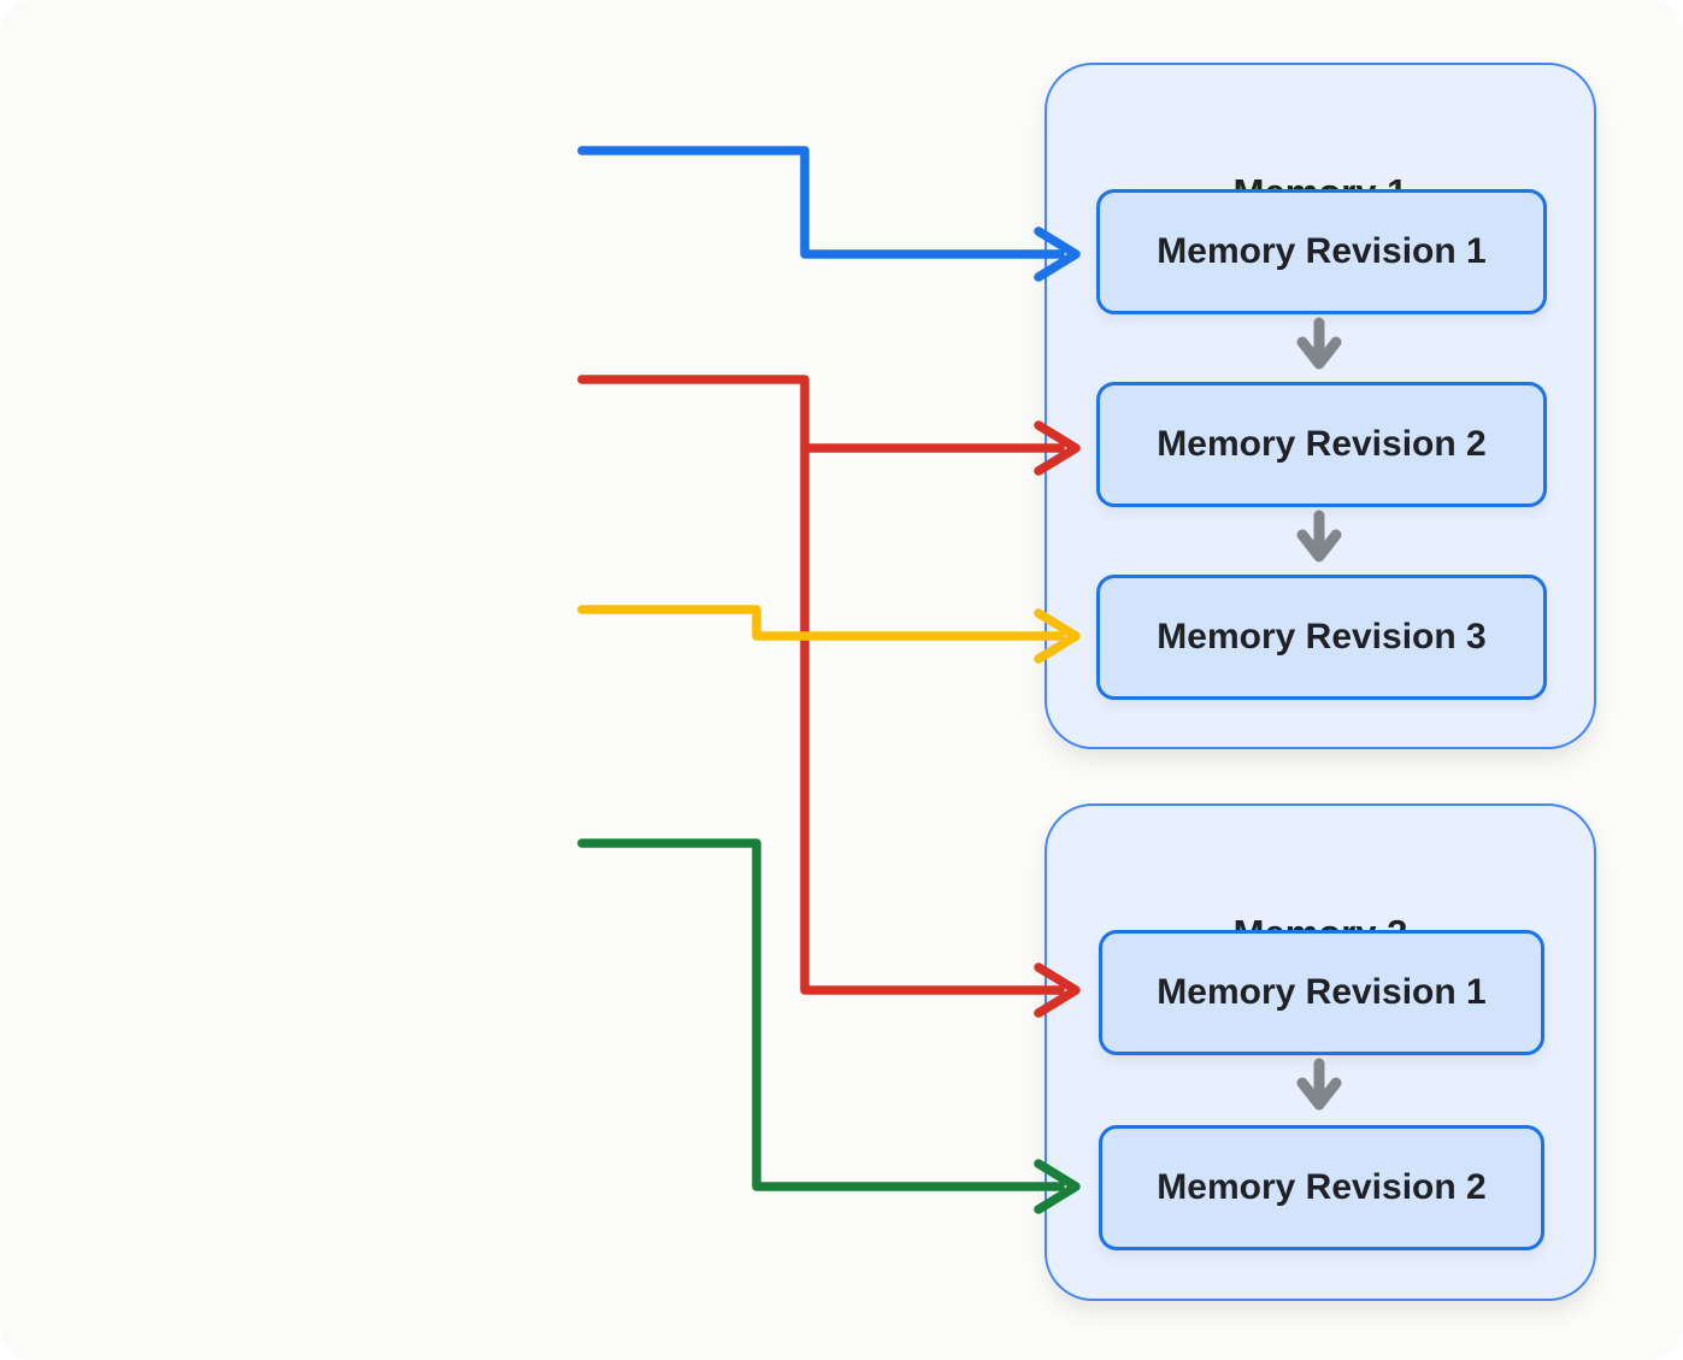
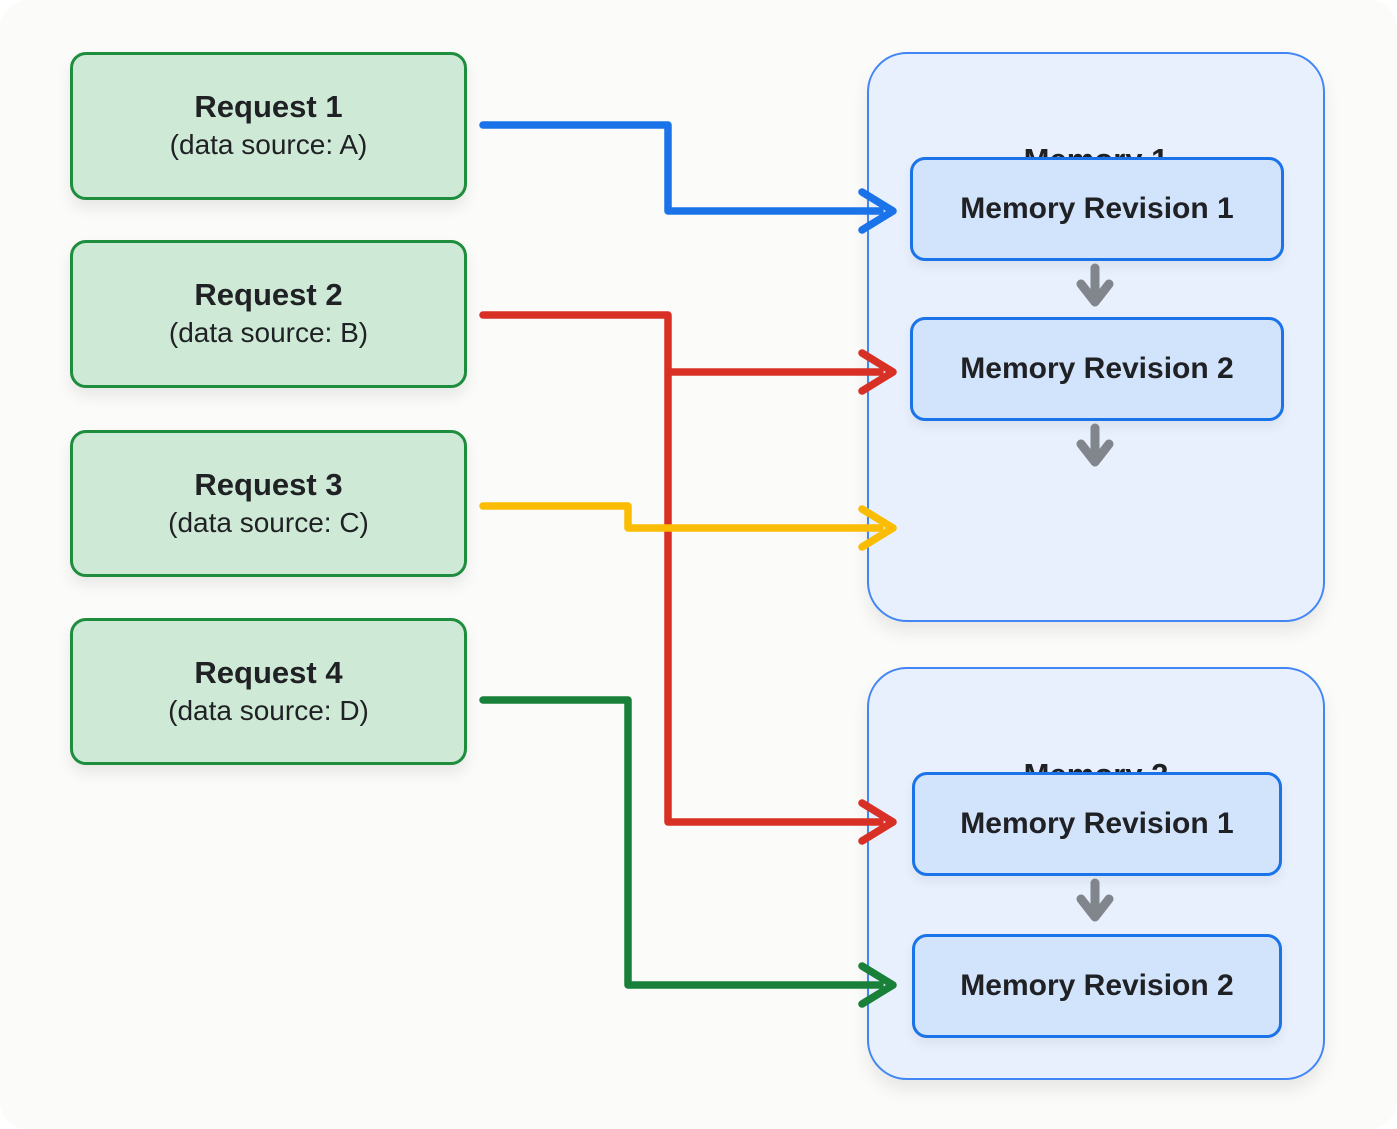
+ Request 1
+ (data source: A)
+ Request 2
+ (data source: B)
+ Request 3
+ (data source: C)
+ Request 4
+ (data source: D)
  Memory Revision 1
  Memory Revision 2
- Memory Revision 3
  Memory Revision 1
  Memory Revision 2
